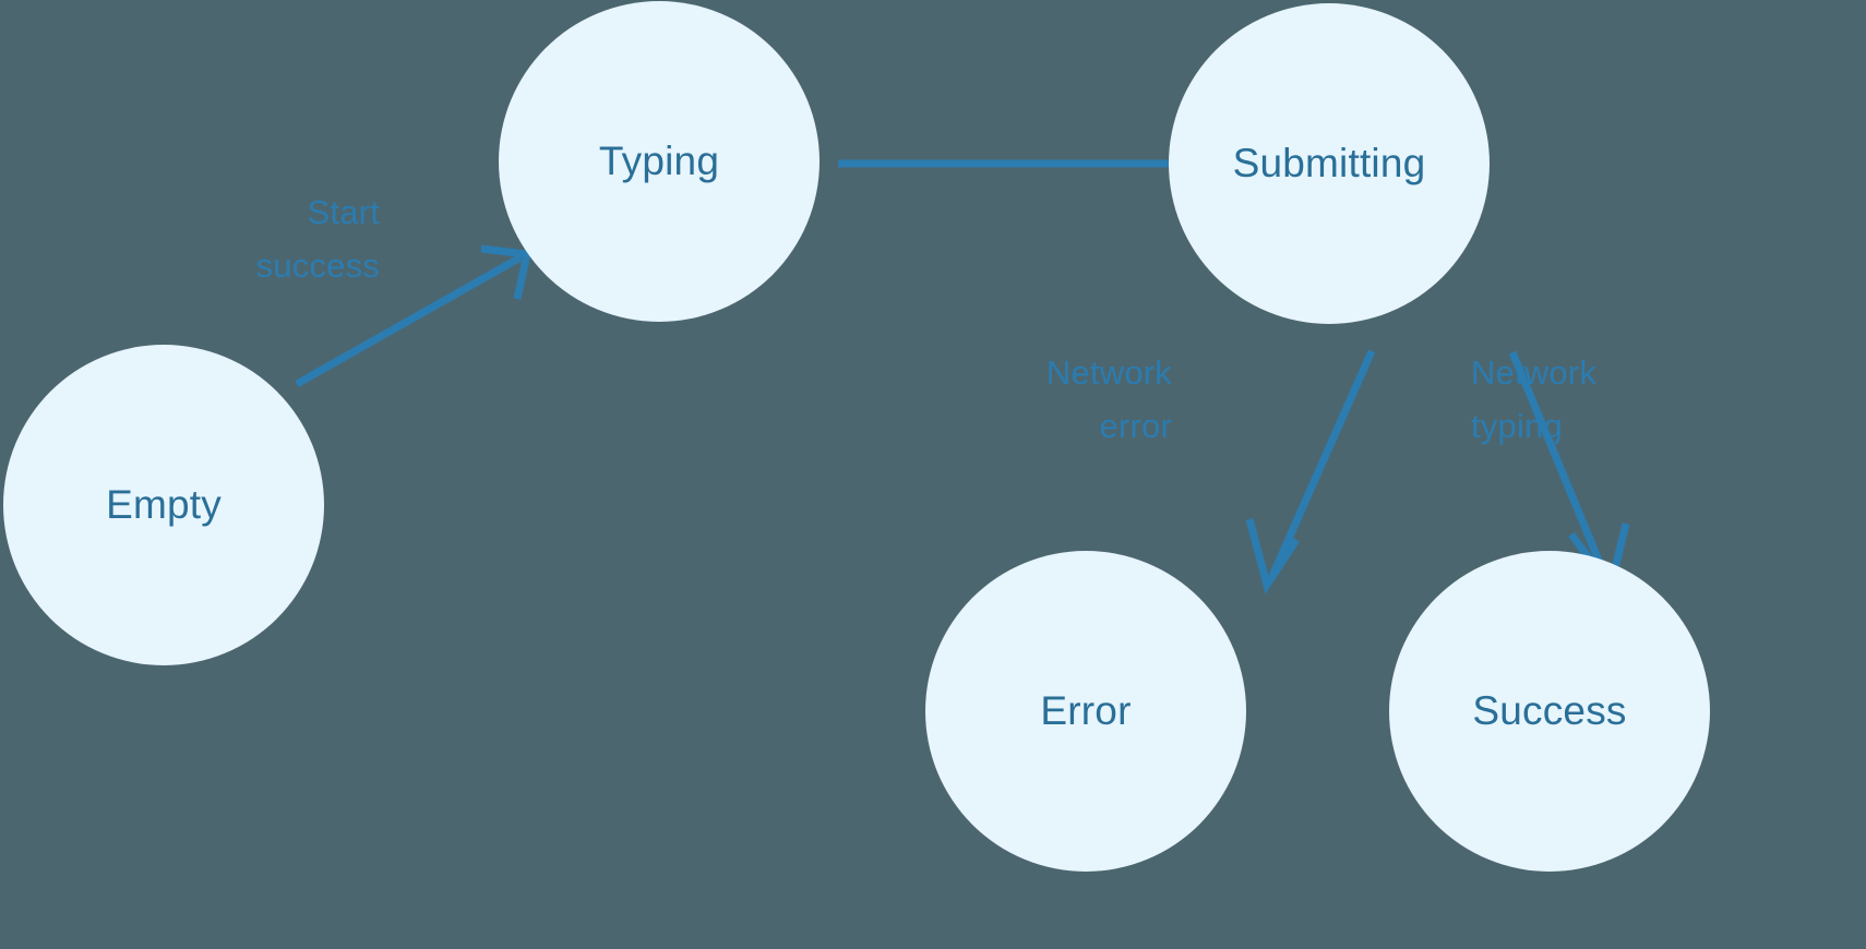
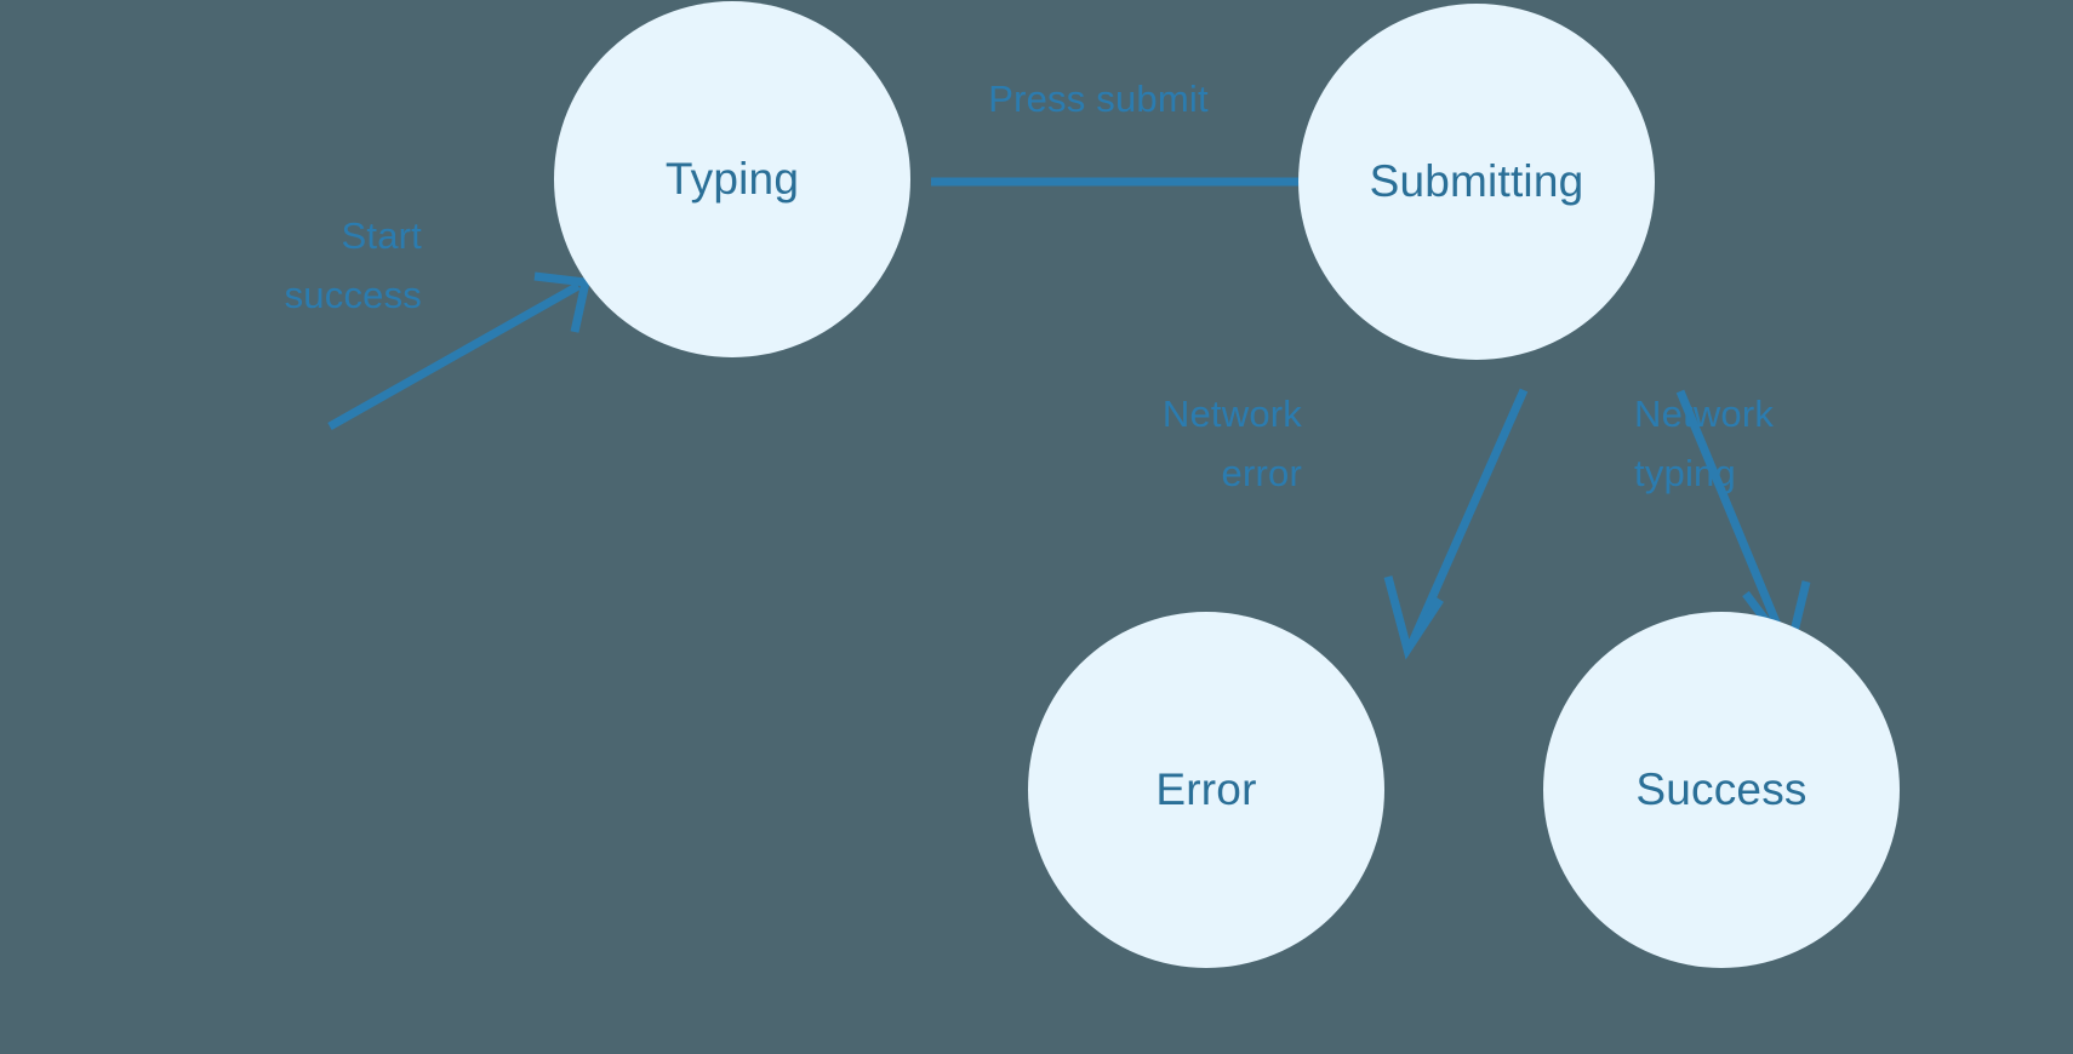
- Empty
  Typing
  Submitting
  Error
  Success
  Start success
+ Press submit
  Network error
  Network typing
